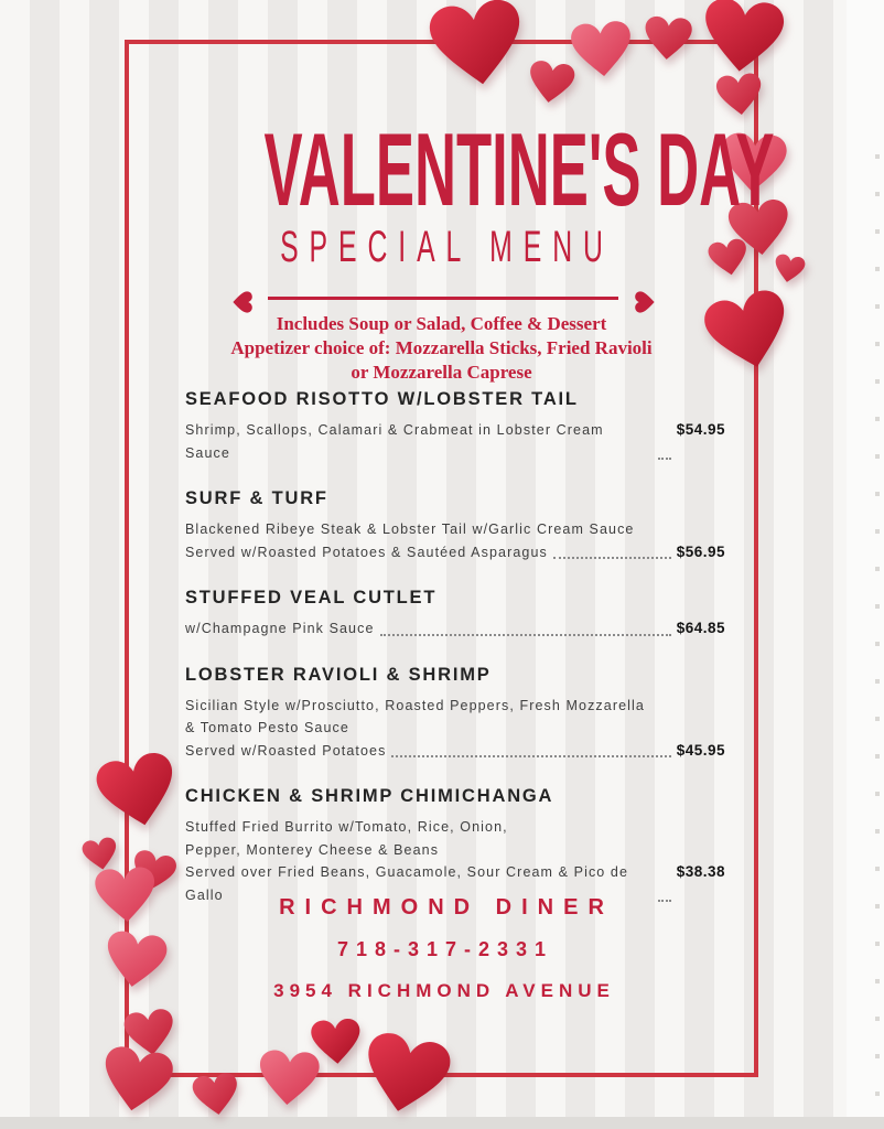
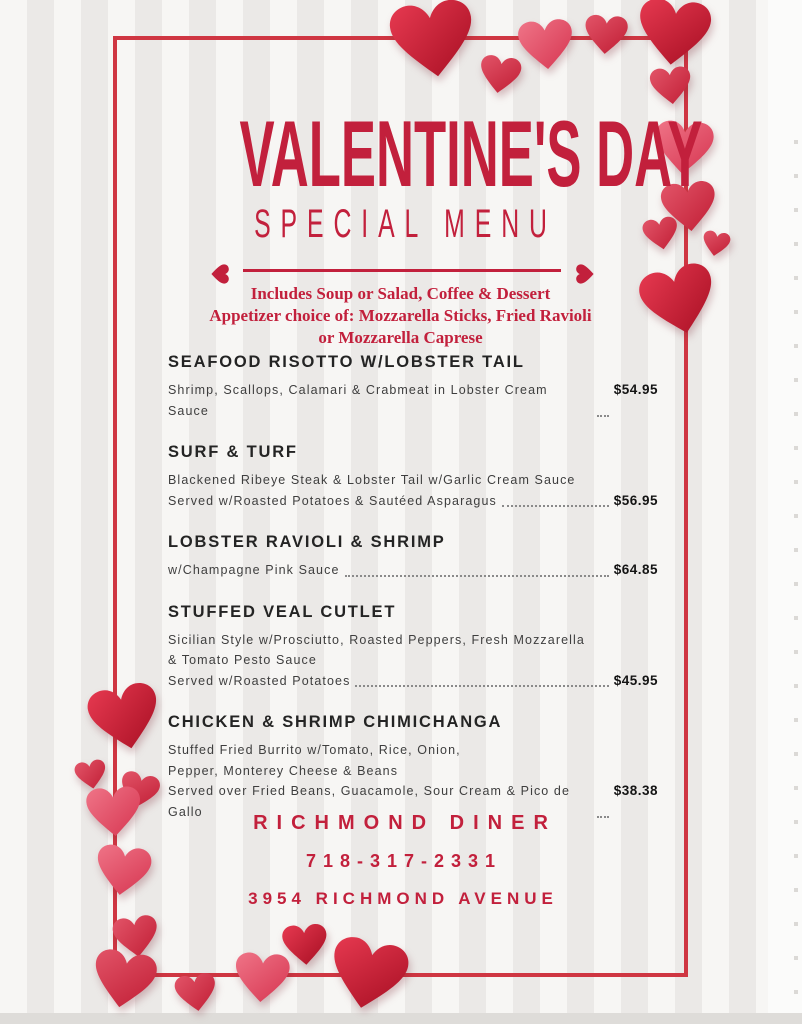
  VALENTINE'S DAY
  SPECIAL MENU
  Includes Soup or Salad, Coffee & Dessert
  Appetizer choice of: Mozzarella Sticks, Fried Ravioli
  or Mozzarella Caprese
  SEAFOOD RISOTTO W/LOBSTER TAIL
  Shrimp, Scallops, Calamari & Crabmeat in Lobster Cream Sauce
  $54.95
  SURF & TURF
  Blackened Ribeye Steak & Lobster Tail w/Garlic Cream Sauce
  Served w/Roasted Potatoes & Sautéed Asparagus
  $56.95
- STUFFED VEAL CUTLET
+ LOBSTER RAVIOLI & SHRIMP
  w/Champagne Pink Sauce
  $64.85
- LOBSTER RAVIOLI & SHRIMP
+ STUFFED VEAL CUTLET
  Sicilian Style w/Prosciutto, Roasted Peppers, Fresh Mozzarella
  & Tomato Pesto Sauce
  Served w/Roasted Potatoes
  $45.95
  CHICKEN & SHRIMP CHIMICHANGA
  Stuffed Fried Burrito w/Tomato, Rice, Onion,
  Pepper, Monterey Cheese & Beans
  Served over Fried Beans, Guacamole, Sour Cream & Pico de Gallo
  $38.38
  RICHMOND DINER
  718-317-2331
  3954 RICHMOND AVENUE
